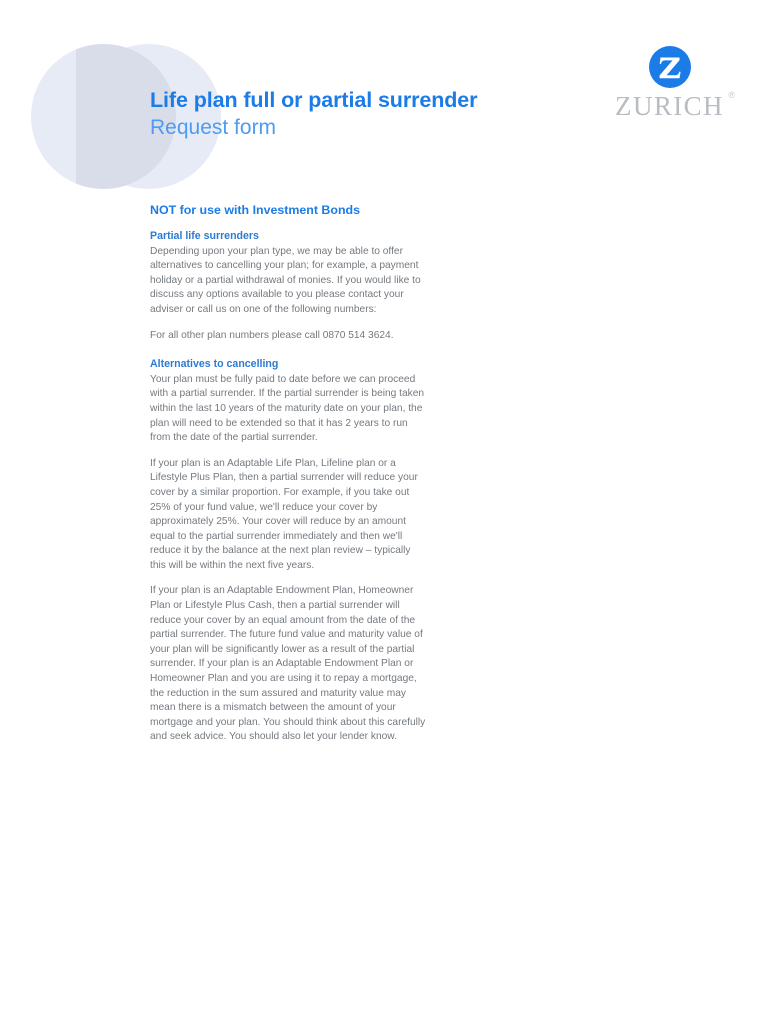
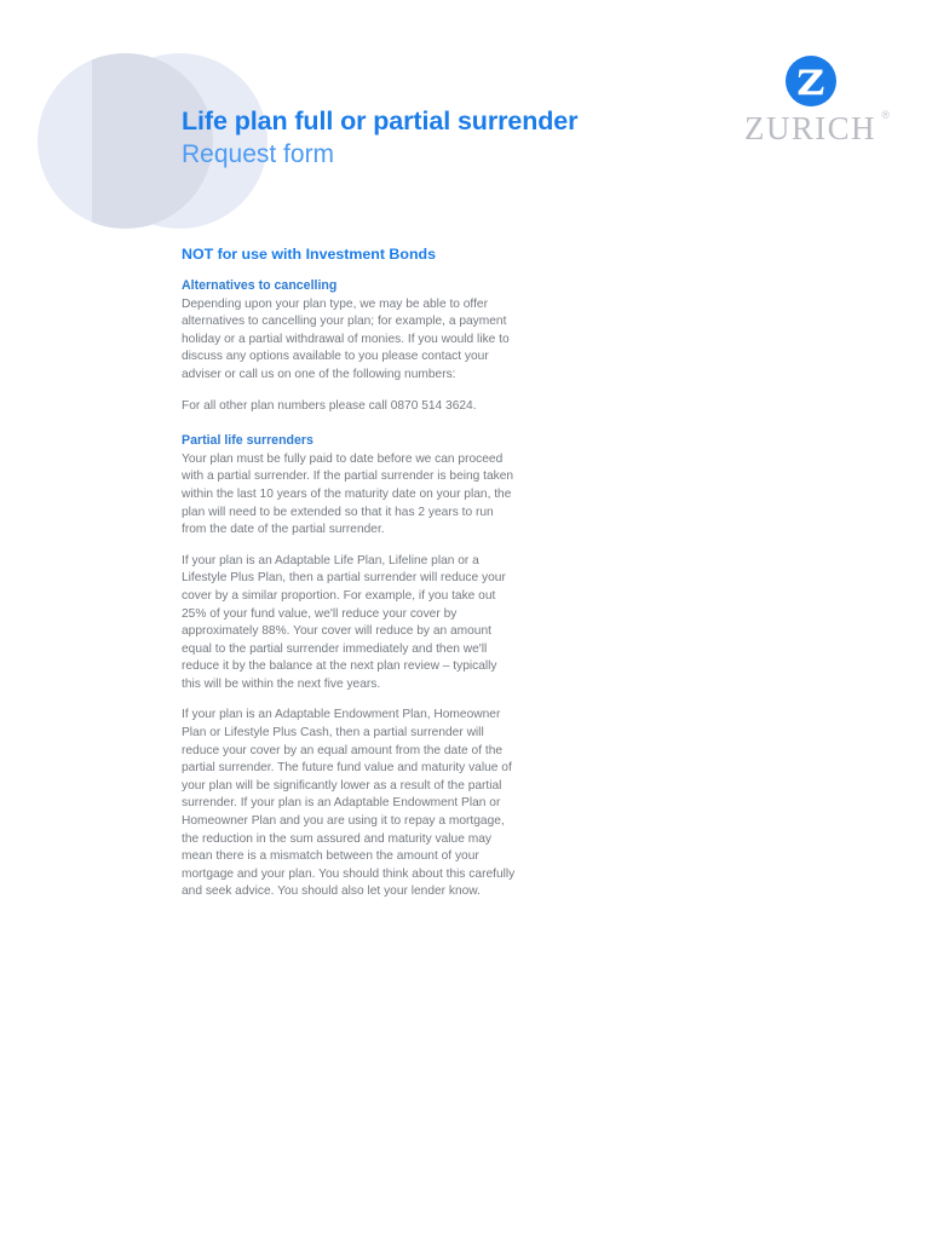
  Life plan full or partial surrender
  Request form
  ZURICH
  ®
  NOT for use with Investment Bonds
- Partial life surrenders
+ Alternatives to cancelling
  Depending upon your plan type, we may be able to offer alternatives to cancelling your plan; for example, a payment holiday or a partial withdrawal of monies. If you would like to discuss any options available to you please contact your adviser or call us on one of the following numbers:
  For all other plan numbers please call 0870 514 3624.
- Alternatives to cancelling
+ Partial life surrenders
  Your plan must be fully paid to date before we can proceed with a partial surrender. If the partial surrender is being taken within the last 10 years of the maturity date on your plan, the plan will need to be extended so that it has 2 years to run from the date of the partial surrender.
- If your plan is an Adaptable Life Plan, Lifeline plan or a Lifestyle Plus Plan, then a partial surrender will reduce your cover by a similar proportion. For example, if you take out 25% of your fund value, we'll reduce your cover by approximately 25%. Your cover will reduce by an amount equal to the partial surrender immediately and then we'll reduce it by the balance at the next plan review – typically this will be within the next five years.
+ If your plan is an Adaptable Life Plan, Lifeline plan or a Lifestyle Plus Plan, then a partial surrender will reduce your cover by a similar proportion. For example, if you take out 25% of your fund value, we'll reduce your cover by approximately 88%. Your cover will reduce by an amount equal to the partial surrender immediately and then we'll reduce it by the balance at the next plan review – typically this will be within the next five years.
  If your plan is an Adaptable Endowment Plan, Homeowner Plan or Lifestyle Plus Cash, then a partial surrender will reduce your cover by an equal amount from the date of the partial surrender. The future fund value and maturity value of your plan will be significantly lower as a result of the partial surrender. If your plan is an Adaptable Endowment Plan or Homeowner Plan and you are using it to repay a mortgage, the reduction in the sum assured and maturity value may mean there is a mismatch between the amount of your mortgage and your plan. You should think about this carefully and seek advice. You should also let your lender know.
